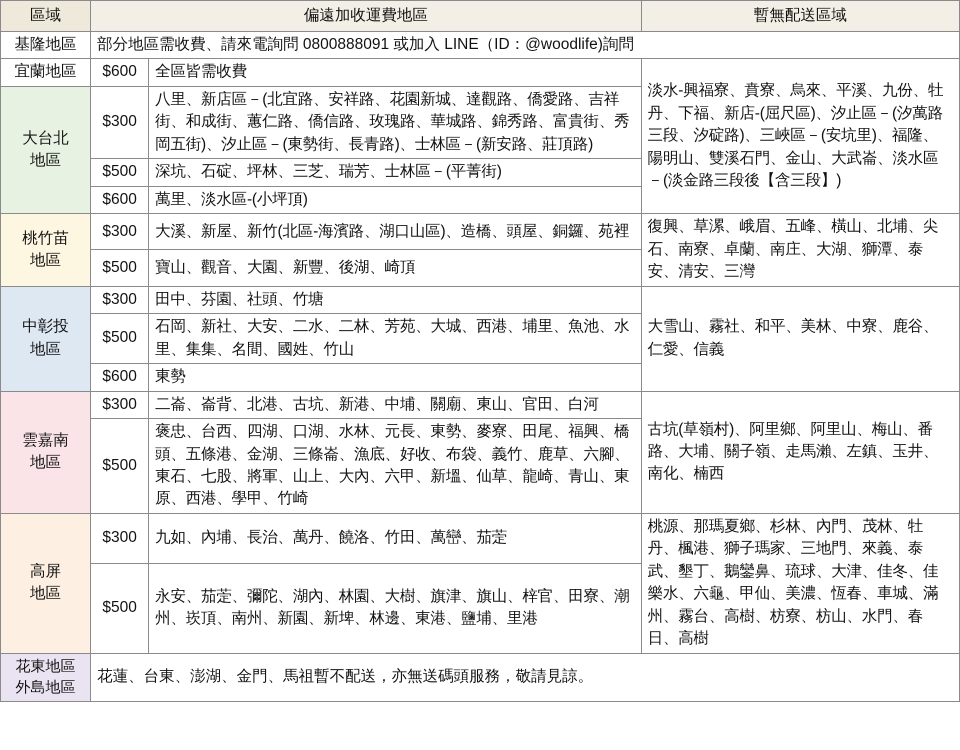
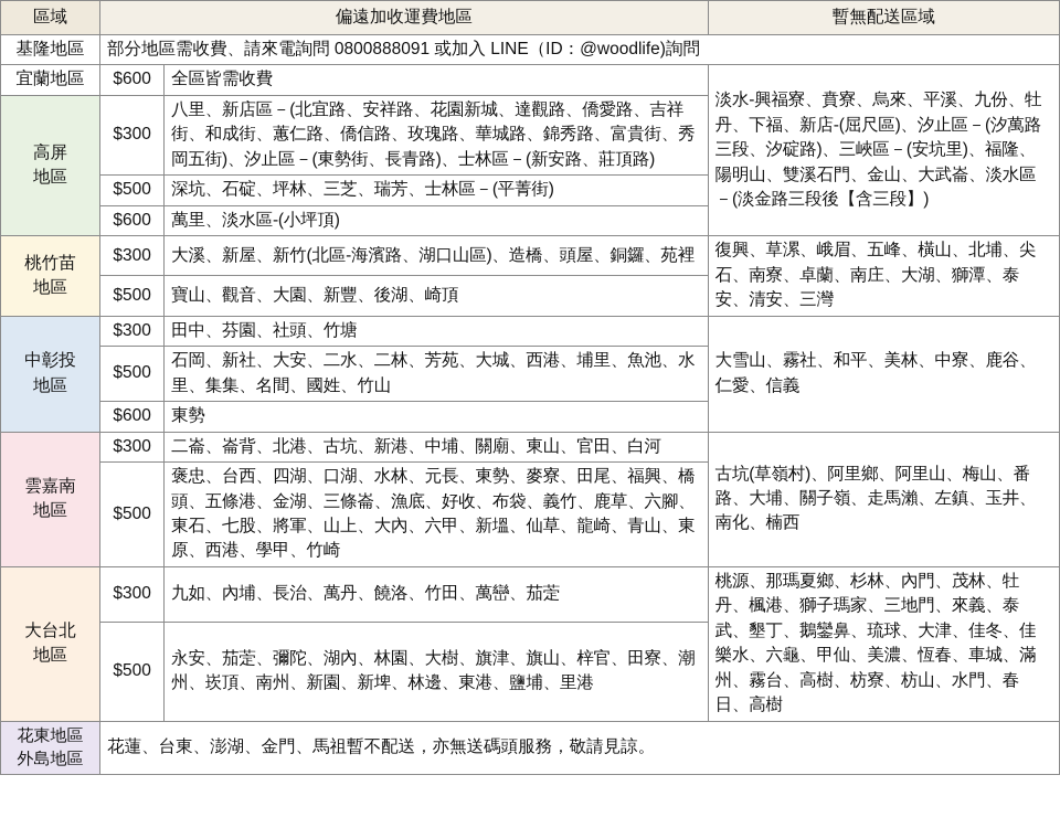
  區域	偏遠加收運費地區	暫無配送區域
  基隆地區	部分地區需收費、請來電詢問 0800888091 或加入 LINE（ID：@woodlife)詢問
  宜蘭地區	$600	全區皆需收費	淡水-興福寮、賁寮、烏來、平溪、九份、牡丹、下福、新店-(屈尺區)、汐止區－(汐萬路三段、汐碇路)、三峽區－(安坑里)、福隆、陽明山、雙溪石門、金山、大武崙、淡水區－(淡金路三段後【含三段】)
- 大台北 地區	$300	八里、新店區－(北宜路、安祥路、花園新城、達觀路、僑愛路、吉祥街、和成街、蕙仁路、僑信路、玫瑰路、華城路、錦秀路、富貴街、秀岡五街)、汐止區－(東勢街、長青路)、士林區－(新安路、莊頂路)
+ 高屏 地區	$300	八里、新店區－(北宜路、安祥路、花園新城、達觀路、僑愛路、吉祥街、和成街、蕙仁路、僑信路、玫瑰路、華城路、錦秀路、富貴街、秀岡五街)、汐止區－(東勢街、長青路)、士林區－(新安路、莊頂路)
  $500	深坑、石碇、坪林、三芝、瑞芳、士林區－(平菁街)
  $600	萬里、淡水區-(小坪頂)
  桃竹苗 地區	$300	大溪、新屋、新竹(北區-海濱路、湖口山區)、造橋、頭屋、銅鑼、苑裡	復興、草漯、峨眉、五峰、橫山、北埔、尖石、南寮、卓蘭、南庄、大湖、獅潭、泰安、清安、三灣
  $500	寶山、觀音、大園、新豐、後湖、崎頂
  中彰投 地區	$300	田中、芬園、社頭、竹塘	大雪山、霧社、和平、美林、中寮、鹿谷、仁愛、信義
  $500	石岡、新社、大安、二水、二林、芳苑、大城、西港、埔里、魚池、水里、集集、名間、國姓、竹山
  $600	東勢
  雲嘉南 地區	$300	二崙、崙背、北港、古坑、新港、中埔、關廟、東山、官田、白河	古坑(草嶺村)、阿里鄉、阿里山、梅山、番路、大埔、關子嶺、走馬瀨、左鎮、玉井、南化、楠西
  $500	褒忠、台西、四湖、口湖、水林、元長、東勢、麥寮、田尾、福興、橋頭、五條港、金湖、三條崙、漁底、好收、布袋、義竹、鹿草、六腳、東石、七股、將軍、山上、大內、六甲、新塭、仙草、龍崎、青山、東原、西港、學甲、竹崎
- 高屏 地區	$300	九如、內埔、長治、萬丹、饒洛、竹田、萬巒、茄萣	桃源、那瑪夏鄉、杉林、內門、茂林、牡丹、楓港、獅子瑪家、三地門、來義、泰武、墾丁、鵝鑾鼻、琉球、大津、佳冬、佳樂水、六龜、甲仙、美濃、恆春、車城、滿州、霧台、高樹、枋寮、枋山、水門、春日、高樹
+ 大台北 地區	$300	九如、內埔、長治、萬丹、饒洛、竹田、萬巒、茄萣	桃源、那瑪夏鄉、杉林、內門、茂林、牡丹、楓港、獅子瑪家、三地門、來義、泰武、墾丁、鵝鑾鼻、琉球、大津、佳冬、佳樂水、六龜、甲仙、美濃、恆春、車城、滿州、霧台、高樹、枋寮、枋山、水門、春日、高樹
  $500	永安、茄萣、彌陀、湖內、林園、大樹、旗津、旗山、梓官、田寮、潮州、崁頂、南州、新園、新埤、林邊、東港、鹽埔、里港
  花東地區 外島地區	花蓮、台東、澎湖、金門、馬祖暫不配送，亦無送碼頭服務，敬請見諒。
